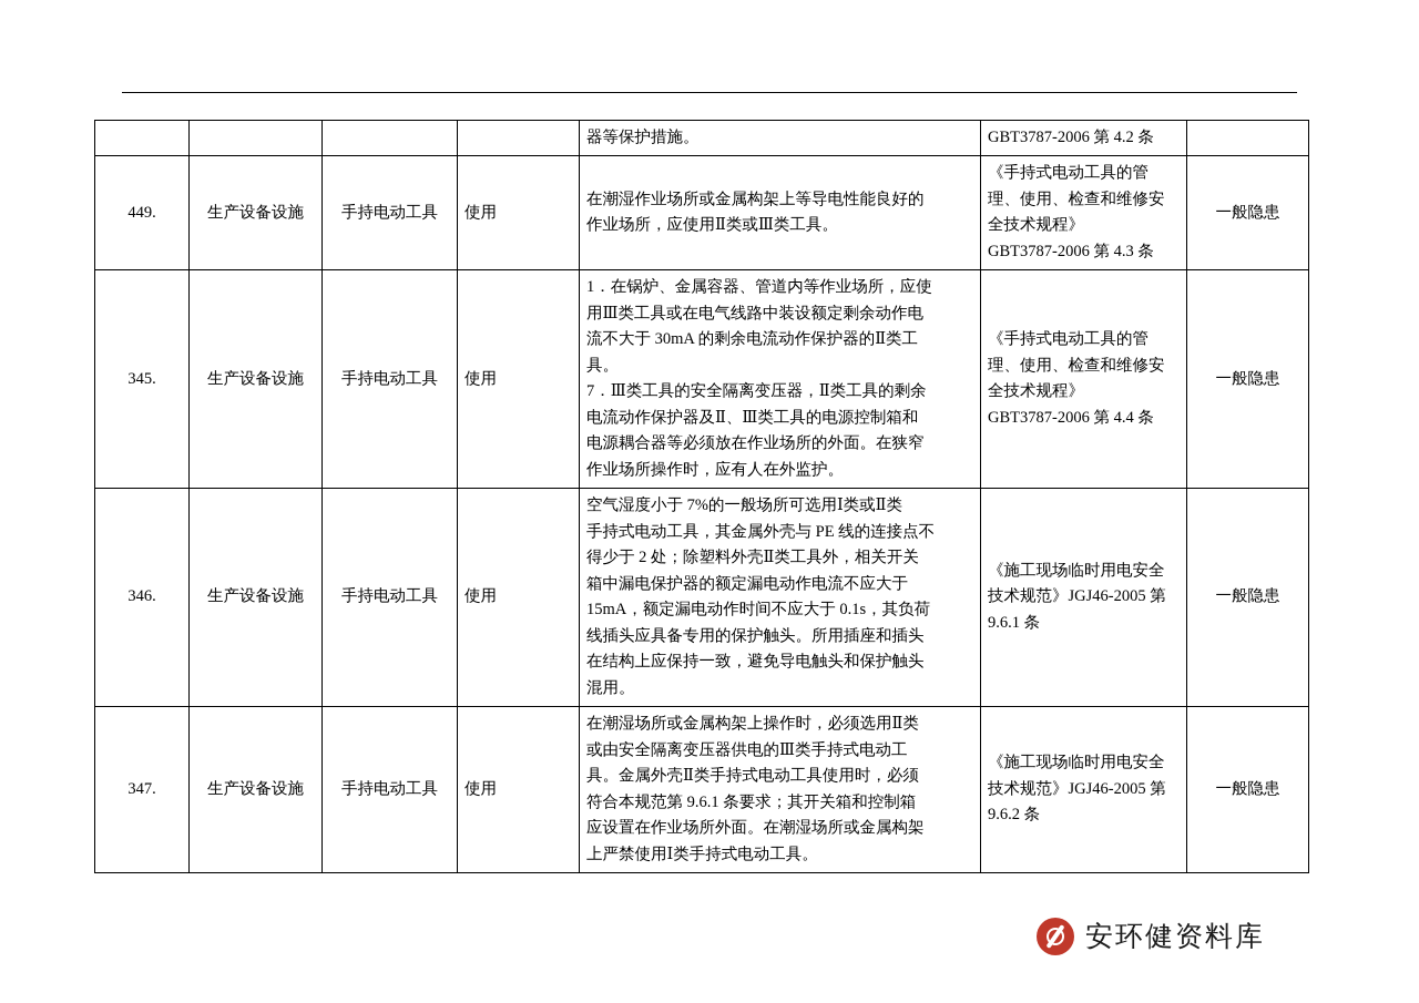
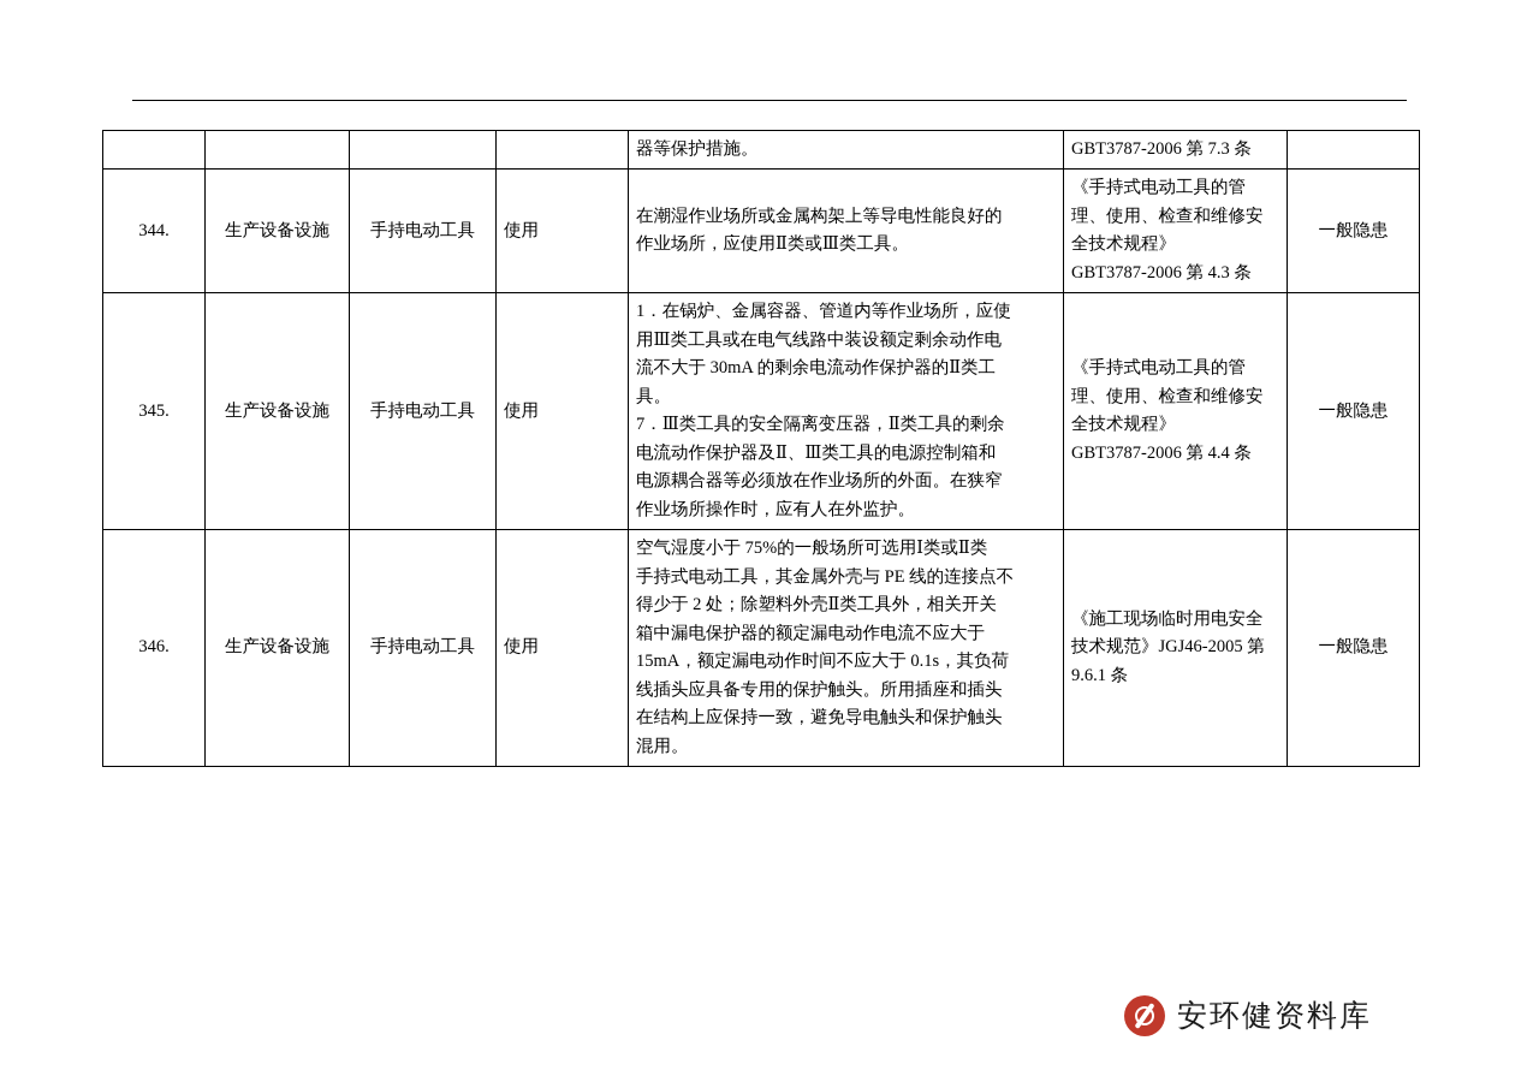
- 				器等保护措施。	GBT3787-2006 第 4.2 条
+ 				器等保护措施。	GBT3787-2006 第 7.3 条
- 449.	生产设备设施	手持电动工具	使用	在潮湿作业场所或金属构架上等导电性能良好的 作业场所，应使用Ⅱ类或Ⅲ类工具。	《手持式电动工具的管 理、使用、检查和维修安 全技术规程》 GBT3787-2006 第 4.3 条	一般隐患
+ 344.	生产设备设施	手持电动工具	使用	在潮湿作业场所或金属构架上等导电性能良好的 作业场所，应使用Ⅱ类或Ⅲ类工具。	《手持式电动工具的管 理、使用、检查和维修安 全技术规程》 GBT3787-2006 第 4.3 条	一般隐患
  345.	生产设备设施	手持电动工具	使用	1．在锅炉、金属容器、管道内等作业场所，应使 用Ⅲ类工具或在电气线路中装设额定剩余动作电 流不大于 30mA 的剩余电流动作保护器的Ⅱ类工 具。 7．Ⅲ类工具的安全隔离变压器，Ⅱ类工具的剩余 电流动作保护器及Ⅱ、Ⅲ类工具的电源控制箱和 电源耦合器等必须放在作业场所的外面。在狭窄 作业场所操作时，应有人在外监护。	《手持式电动工具的管 理、使用、检查和维修安 全技术规程》 GBT3787-2006 第 4.4 条	一般隐患
- 346.	生产设备设施	手持电动工具	使用	空气湿度小于 7%的一般场所可选用Ⅰ类或Ⅱ类 手持式电动工具，其金属外壳与 PE 线的连接点不 得少于 2 处；除塑料外壳Ⅱ类工具外，相关开关 箱中漏电保护器的额定漏电动作电流不应大于 15mA，额定漏电动作时间不应大于 0.1s，其负荷 线插头应具备专用的保护触头。所用插座和插头 在结构上应保持一致，避免导电触头和保护触头 混用。	《施工现场临时用电安全 技术规范》JGJ46-2005 第 9.6.1 条	一般隐患
+ 346.	生产设备设施	手持电动工具	使用	空气湿度小于 75%的一般场所可选用Ⅰ类或Ⅱ类 手持式电动工具，其金属外壳与 PE 线的连接点不 得少于 2 处；除塑料外壳Ⅱ类工具外，相关开关 箱中漏电保护器的额定漏电动作电流不应大于 15mA，额定漏电动作时间不应大于 0.1s，其负荷 线插头应具备专用的保护触头。所用插座和插头 在结构上应保持一致，避免导电触头和保护触头 混用。	《施工现场临时用电安全 技术规范》JGJ46-2005 第 9.6.1 条	一般隐患
- 347.	生产设备设施	手持电动工具	使用	在潮湿场所或金属构架上操作时，必须选用Ⅱ类 或由安全隔离变压器供电的Ⅲ类手持式电动工 具。金属外壳Ⅱ类手持式电动工具使用时，必须 符合本规范第 9.6.1 条要求；其开关箱和控制箱 应设置在作业场所外面。在潮湿场所或金属构架 上严禁使用Ⅰ类手持式电动工具。	《施工现场临时用电安全 技术规范》JGJ46-2005 第 9.6.2 条	一般隐患
  安环健资料库
